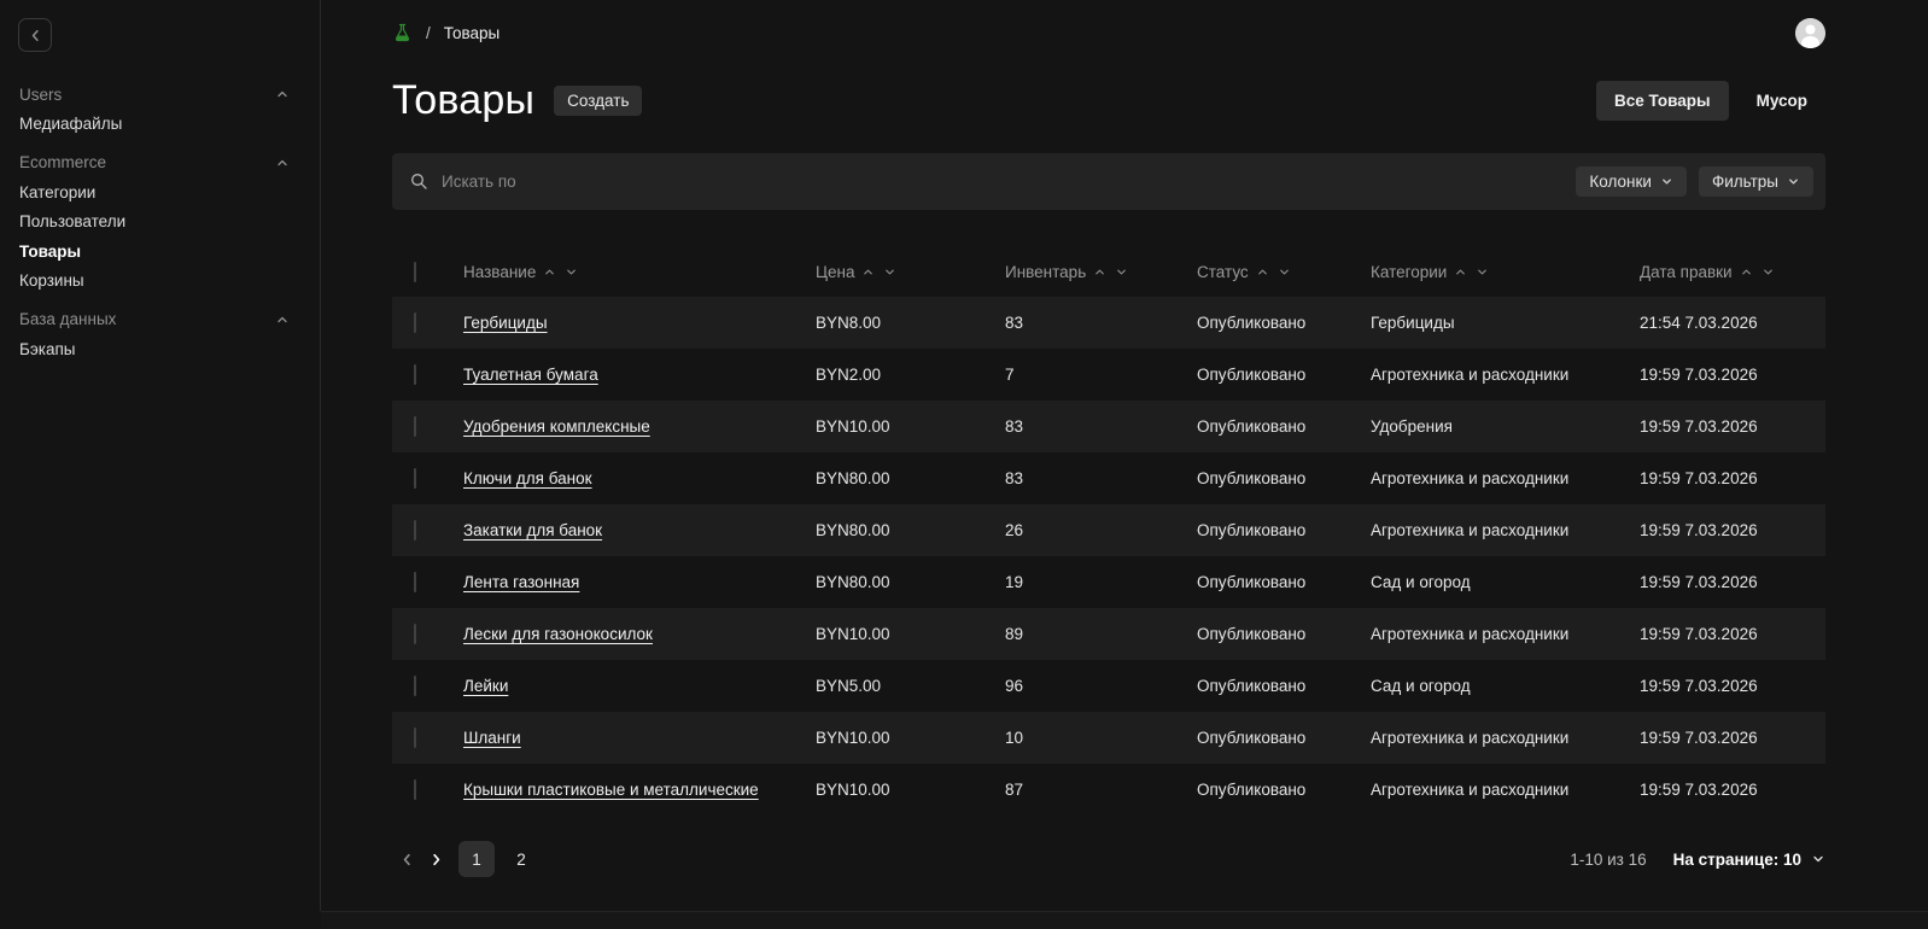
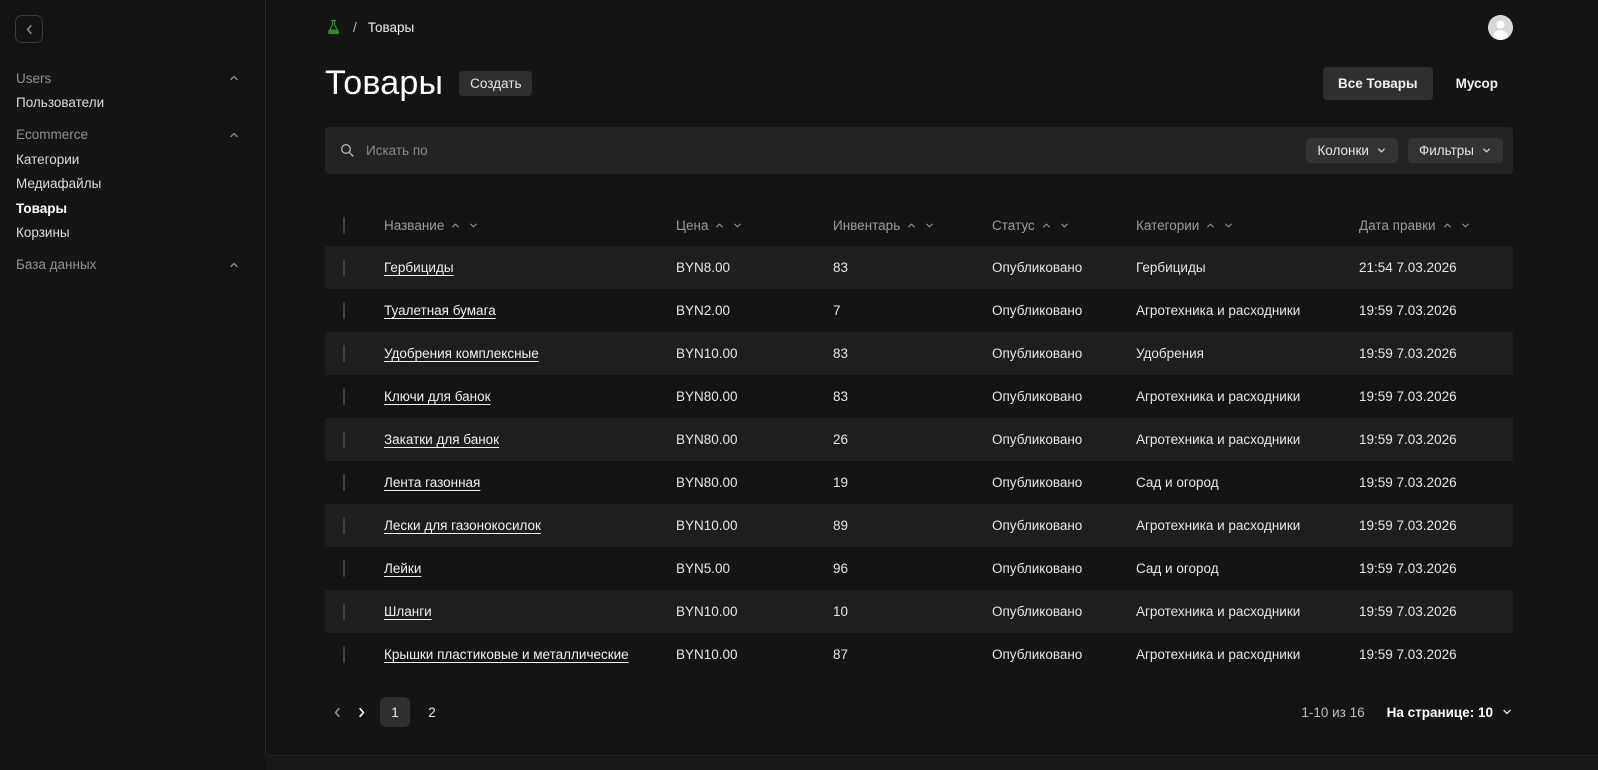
  Users
- Медиафайлы
+ Пользователи
  Ecommerce
  Категории
- Пользователи
+ Медиафайлы
  Товары
  Корзины
  База данных
- Бэкапы
  /
  Товары
  Товары
  Создать
  Все Товары
  Мусор
  Искать по
  Колонки
  Фильтры
  Название
  Цена
  Инвентарь
  Статус
  Категории
  Дата правки
  Гербициды
  BYN8.00
  83
  Опубликовано
  Гербициды
  21:54 7.03.2026
  Туалетная бумага
  BYN2.00
  7
  Опубликовано
  Агротехника и расходники
  19:59 7.03.2026
  Удобрения комплексные
  BYN10.00
  83
  Опубликовано
  Удобрения
  19:59 7.03.2026
  Ключи для банок
  BYN80.00
  83
  Опубликовано
  Агротехника и расходники
  19:59 7.03.2026
  Закатки для банок
  BYN80.00
  26
  Опубликовано
  Агротехника и расходники
  19:59 7.03.2026
  Лента газонная
  BYN80.00
  19
  Опубликовано
  Сад и огород
  19:59 7.03.2026
  Лески для газонокосилок
  BYN10.00
  89
  Опубликовано
  Агротехника и расходники
  19:59 7.03.2026
  Лейки
  BYN5.00
  96
  Опубликовано
  Сад и огород
  19:59 7.03.2026
  Шланги
  BYN10.00
  10
  Опубликовано
  Агротехника и расходники
  19:59 7.03.2026
  Крышки пластиковые и металлические
  BYN10.00
  87
  Опубликовано
  Агротехника и расходники
  19:59 7.03.2026
  1
  2
  1-10 из 16
  На странице: 10
